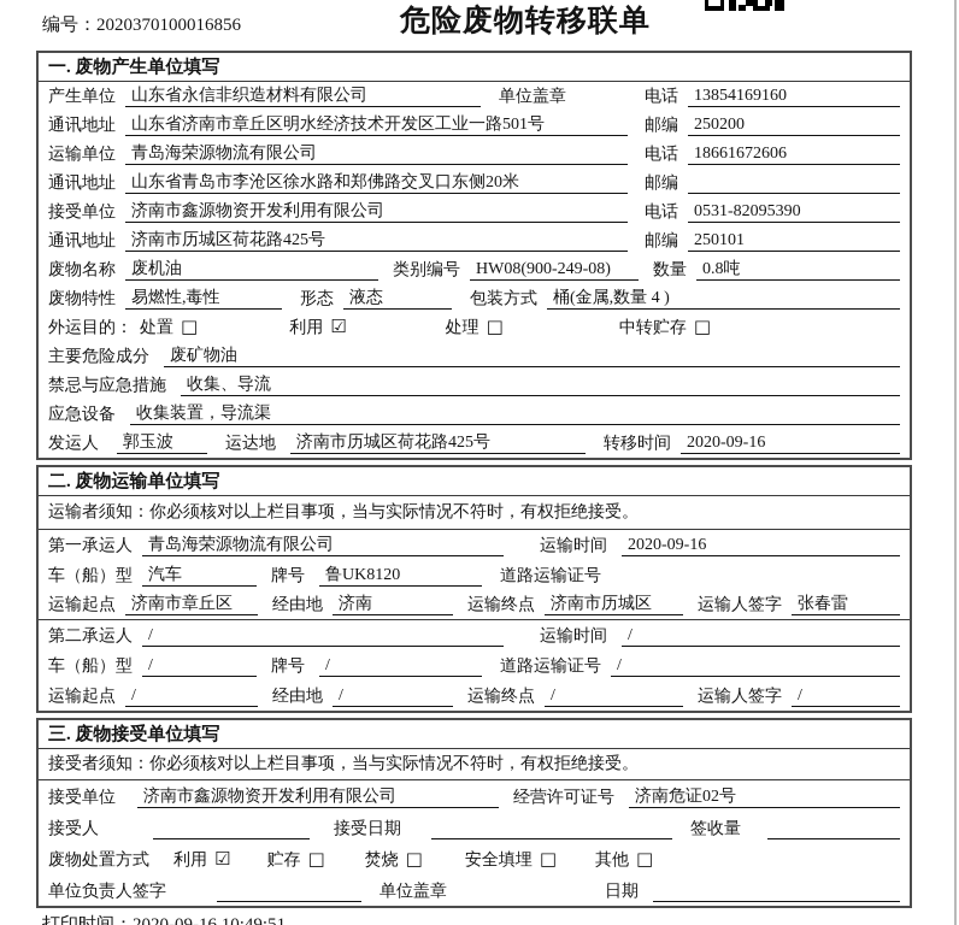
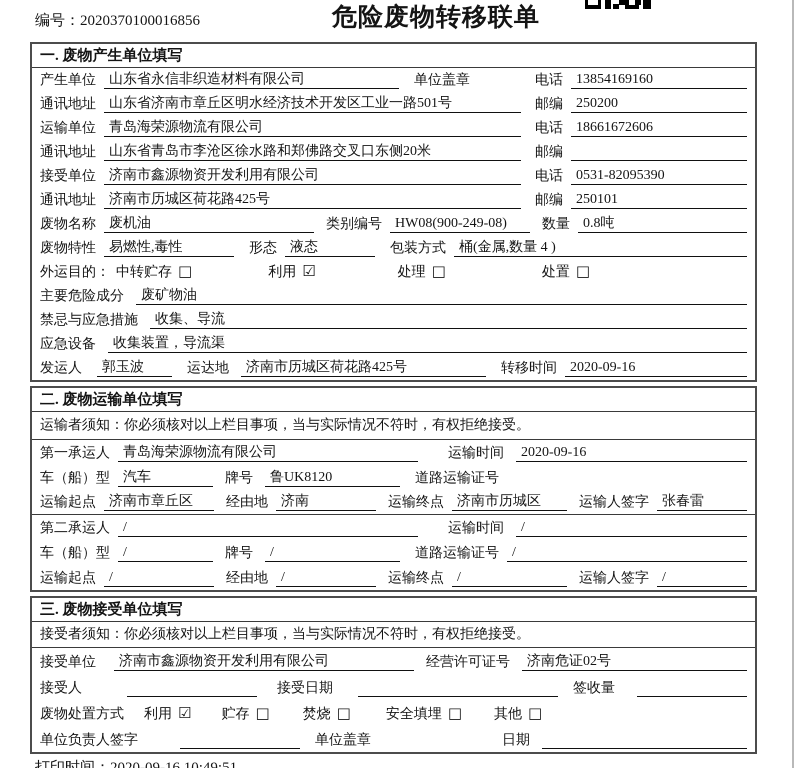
  编号：2020370100016856
  危险废物转移联单
  一. 废物产生单位填写
  产生单位
  山东省永信非织造材料有限公司
  单位盖章
  电话
  13854169160
  通讯地址
  山东省济南市章丘区明水经济技术开发区工业一路501号
  邮编
  250200
  运输单位
  青岛海荣源物流有限公司
  电话
  18661672606
  通讯地址
  山东省青岛市李沧区徐水路和郑佛路交叉口东侧20米
  邮编
  接受单位
  济南市鑫源物资开发利用有限公司
  电话
  0531-82095390
  通讯地址
  济南市历城区荷花路425号
  邮编
  250101
  废物名称
  废机油
  类别编号
  HW08(900-249-08)
  数量
  0.8吨
  废物特性
  易燃性,毒性
  形态
  液态
  包装方式
  桶(金属,数量 4 )
  外运目的：
- 处置 □
+ 中转贮存 □
  利用 ☑
  处理 □
- 中转贮存 □
+ 处置 □
  主要危险成分
  废矿物油
  禁忌与应急措施
  收集、导流
  应急设备
  收集装置，导流渠
  发运人
  郭玉波
  运达地
  济南市历城区荷花路425号
  转移时间
  2020-09-16
  二. 废物运输单位填写
  运输者须知：你必须核对以上栏目事项，当与实际情况不符时，有权拒绝接受。
  第一承运人
  青岛海荣源物流有限公司
  运输时间
  2020-09-16
  车（船）型
  汽车
  牌号
  鲁UK8120
  道路运输证号
  运输起点
  济南市章丘区
  经由地
  济南
  运输终点
  济南市历城区
  运输人签字
  张春雷
  第二承运人
  /
  运输时间
  /
  车（船）型
  /
  牌号
  /
  道路运输证号
  /
  运输起点
  /
  经由地
  /
  运输终点
  /
  运输人签字
  /
  三. 废物接受单位填写
  接受者须知：你必须核对以上栏目事项，当与实际情况不符时，有权拒绝接受。
  接受单位
  济南市鑫源物资开发利用有限公司
  经营许可证号
  济南危证02号
  接受人
  接受日期
  签收量
  废物处置方式
  利用 ☑
  贮存 □
  焚烧 □
  安全填埋 □
  其他 □
  单位负责人签字
  单位盖章
  日期
